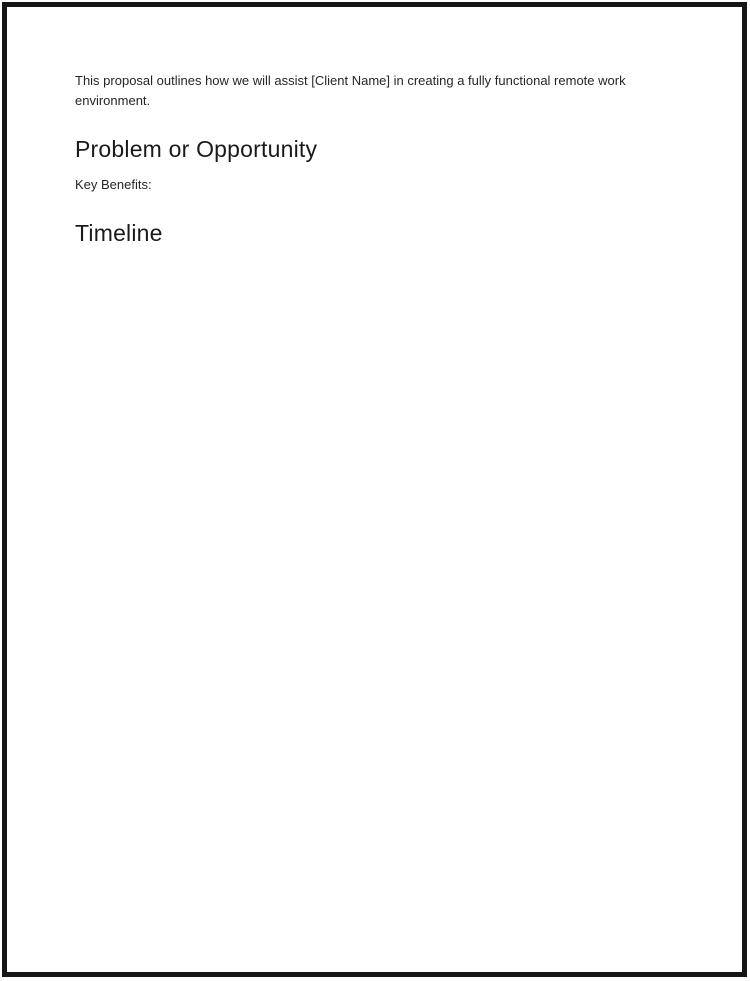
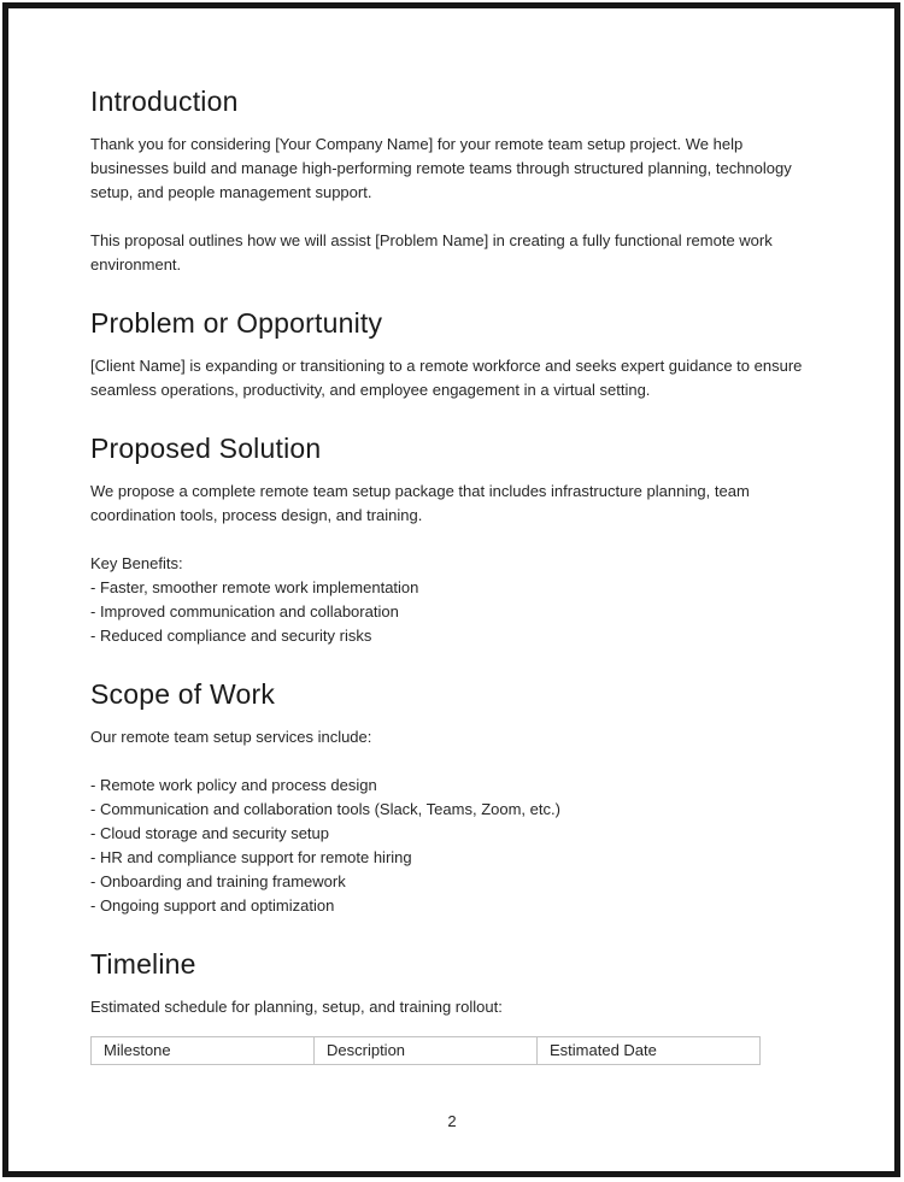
+ Introduction
+ Thank you for considering [Your Company Name] for your remote team setup project. We help businesses build and manage high-performing remote teams through structured planning, technology setup, and people management support.
- This proposal outlines how we will assist [Client Name] in creating a fully functional remote work environment.
+ This proposal outlines how we will assist [Problem Name] in creating a fully functional remote work environment.
  Problem or Opportunity
+ [Client Name] is expanding or transitioning to a remote workforce and seeks expert guidance to ensure seamless operations, productivity, and employee engagement in a virtual setting.
+ Proposed Solution
+ We propose a complete remote team setup package that includes infrastructure planning, team coordination tools, process design, and training.
  Key Benefits:
+ - Faster, smoother remote work implementation
+ - Improved communication and collaboration
+ - Reduced compliance and security risks
+ Scope of Work
+ Our remote team setup services include:
+ - Remote work policy and process design
+ - Communication and collaboration tools (Slack, Teams, Zoom, etc.)
+ - Cloud storage and security setup
+ - HR and compliance support for remote hiring
+ - Onboarding and training framework
+ - Ongoing support and optimization
  Timeline
+ Estimated schedule for planning, setup, and training rollout:
+ Milestone	Description	Estimated Date
+ 2
